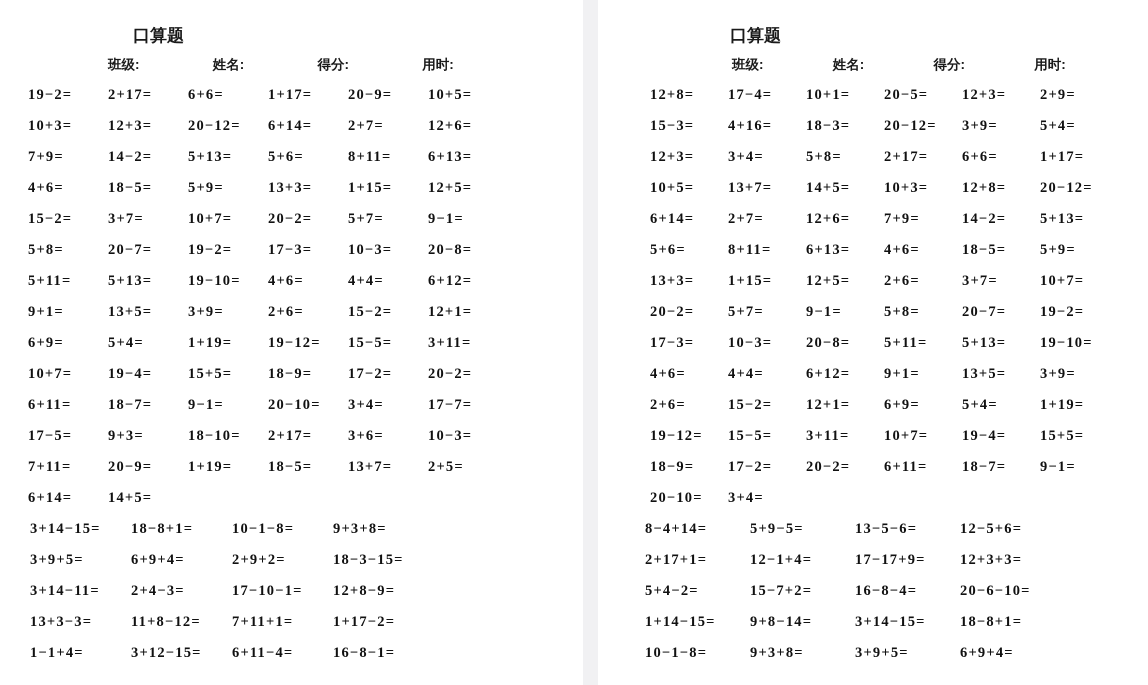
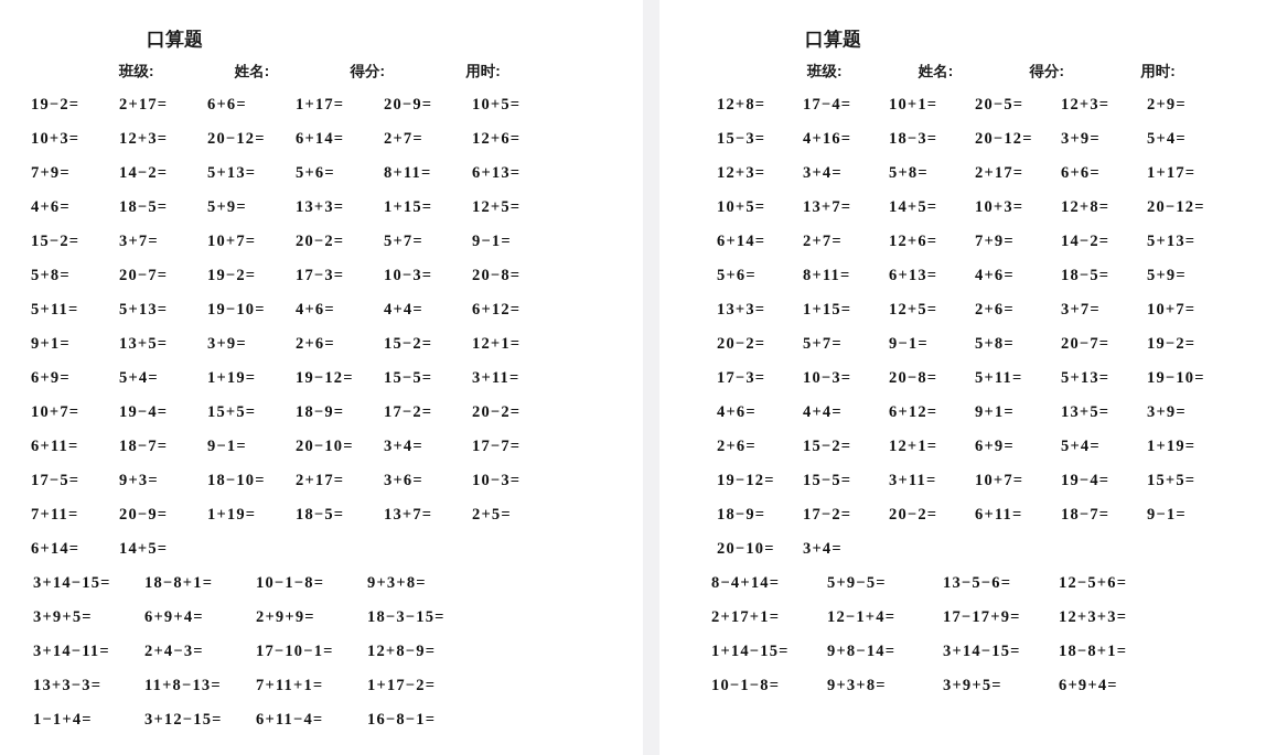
  口算题
  班级: 姓名: 得分: 用时:
  19−2=
  2+17=
  6+6=
  1+17=
  20−9=
  10+5=
  10+3=
  12+3=
  20−12=
  6+14=
  2+7=
  12+6=
  7+9=
  14−2=
  5+13=
  5+6=
  8+11=
  6+13=
  4+6=
  18−5=
  5+9=
  13+3=
  1+15=
  12+5=
  15−2=
  3+7=
  10+7=
  20−2=
  5+7=
  9−1=
  5+8=
  20−7=
  19−2=
  17−3=
  10−3=
  20−8=
  5+11=
  5+13=
  19−10=
  4+6=
  4+4=
  6+12=
  9+1=
  13+5=
  3+9=
  2+6=
  15−2=
  12+1=
  6+9=
  5+4=
  1+19=
  19−12=
  15−5=
  3+11=
  10+7=
  19−4=
  15+5=
  18−9=
  17−2=
  20−2=
  6+11=
  18−7=
  9−1=
  20−10=
  3+4=
  17−7=
  17−5=
  9+3=
  18−10=
  2+17=
  3+6=
  10−3=
  7+11=
  20−9=
  1+19=
  18−5=
  13+7=
  2+5=
  6+14=
  14+5=
  3+14−15=
  18−8+1=
  10−1−8=
  9+3+8=
  3+9+5=
  6+9+4=
- 2+9+2=
+ 2+9+9=
  18−3−15=
  3+14−11=
  2+4−3=
  17−10−1=
  12+8−9=
  13+3−3=
- 11+8−12=
+ 11+8−13=
  7+11+1=
  1+17−2=
  1−1+4=
  3+12−15=
  6+11−4=
  16−8−1=
  口算题
  班级: 姓名: 得分: 用时:
  12+8=
  17−4=
  10+1=
  20−5=
  12+3=
  2+9=
  15−3=
  4+16=
  18−3=
  20−12=
  3+9=
  5+4=
  12+3=
  3+4=
  5+8=
  2+17=
  6+6=
  1+17=
  10+5=
  13+7=
  14+5=
  10+3=
  12+8=
  20−12=
  6+14=
  2+7=
  12+6=
  7+9=
  14−2=
  5+13=
  5+6=
  8+11=
  6+13=
  4+6=
  18−5=
  5+9=
  13+3=
  1+15=
  12+5=
  2+6=
  3+7=
  10+7=
  20−2=
  5+7=
  9−1=
  5+8=
  20−7=
  19−2=
  17−3=
  10−3=
  20−8=
  5+11=
  5+13=
  19−10=
  4+6=
  4+4=
  6+12=
  9+1=
  13+5=
  3+9=
  2+6=
  15−2=
  12+1=
  6+9=
  5+4=
  1+19=
  19−12=
  15−5=
  3+11=
  10+7=
  19−4=
  15+5=
  18−9=
  17−2=
  20−2=
  6+11=
  18−7=
  9−1=
  20−10=
  3+4=
  8−4+14=
  5+9−5=
  13−5−6=
  12−5+6=
  2+17+1=
  12−1+4=
  17−17+9=
  12+3+3=
- 5+4−2=
- 15−7+2=
- 16−8−4=
- 20−6−10=
  1+14−15=
  9+8−14=
  3+14−15=
  18−8+1=
  10−1−8=
  9+3+8=
  3+9+5=
  6+9+4=
